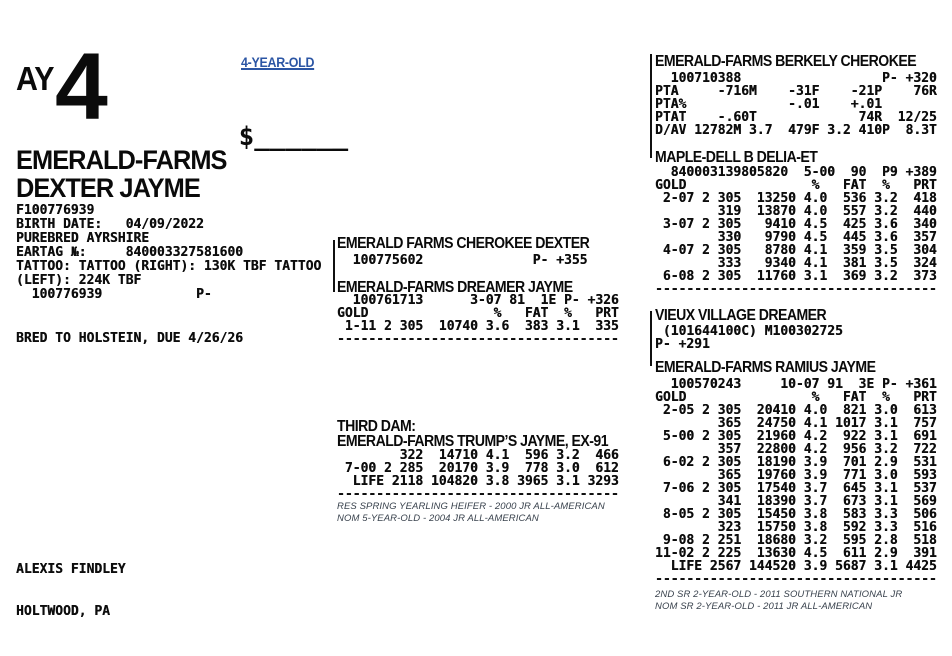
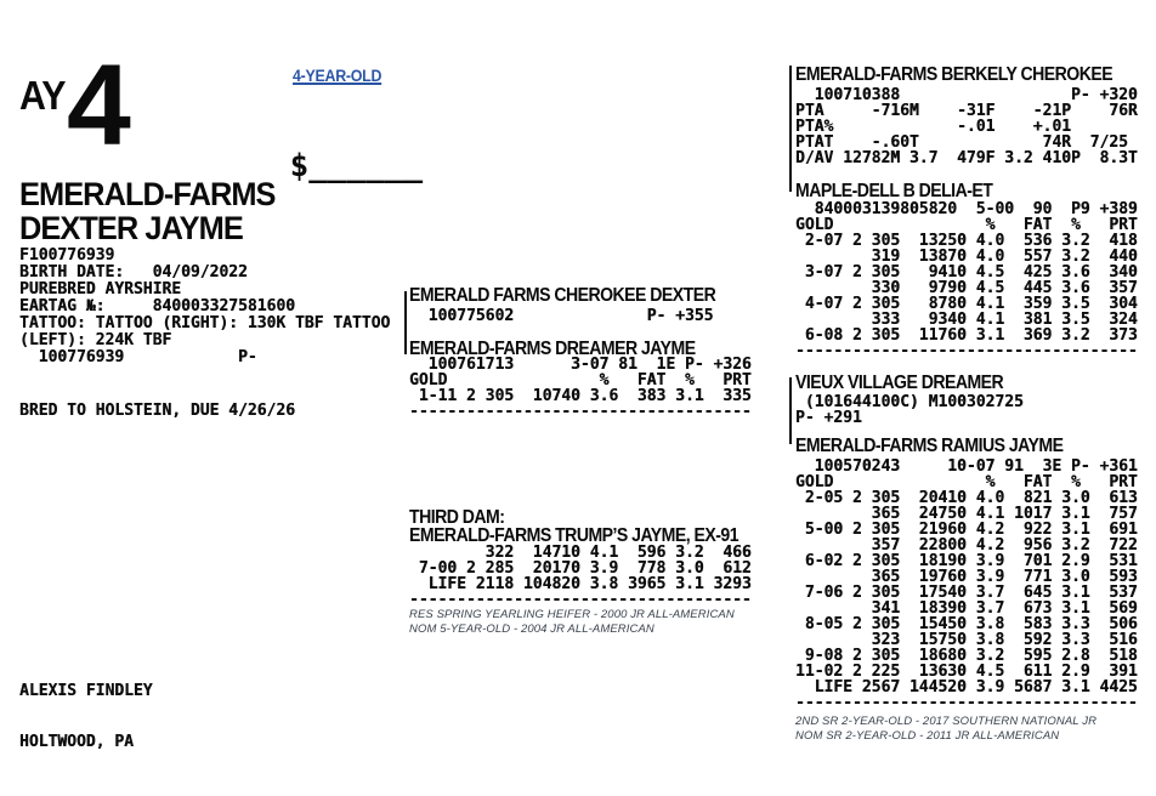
  AY
  4
  4-YEAR-OLD
  $______
  EMERALD-FARMS
  DEXTER JAYME
  F100776939
  BIRTH DATE: 04/09/2022
  PUREBRED AYRSHIRE
  EARTAG №: 840003327581600
  TATTOO: TATTOO (RIGHT): 130K TBF TATTOO
  (LEFT): 224K TBF
  100776939 P-
  BRED TO HOLSTEIN, DUE 4/26/26
  ALEXIS FINDLEY
  HOLTWOOD, PA
  EMERALD FARMS CHEROKEE DEXTER
  100775602 P- +355
  EMERALD-FARMS DREAMER JAYME
  100761713 3-07 81 1E P- +326
  GOLD % FAT % PRT
  1-11 2 305 10740 3.6 383 3.1 335
  ------------------------------------
  THIRD DAM:
  EMERALD-FARMS TRUMP’S JAYME, EX-91
  322 14710 4.1 596 3.2 466
  7-00 2 285 20170 3.9 778 3.0 612
  LIFE 2118 104820 3.8 3965 3.1 3293
  ------------------------------------
  RES SPRING YEARLING HEIFER - 2000 JR ALL-AMERICAN
  NOM 5-YEAR-OLD - 2004 JR ALL-AMERICAN
  EMERALD-FARMS BERKELY CHEROKEE
  100710388 P- +320
  PTA -716M -31F -21P 76R
  PTA% -.01 +.01
- PTAT -.60T 74R 12/25
+ PTAT -.60T 74R 7/25
  D/AV 12782M 3.7 479F 3.2 410P 8.3T
  MAPLE-DELL B DELIA-ET
  840003139805820 5-00 90 P9 +389
  GOLD % FAT % PRT
  2-07 2 305 13250 4.0 536 3.2 418
  319 13870 4.0 557 3.2 440
  3-07 2 305 9410 4.5 425 3.6 340
  330 9790 4.5 445 3.6 357
  4-07 2 305 8780 4.1 359 3.5 304
  333 9340 4.1 381 3.5 324
  6-08 2 305 11760 3.1 369 3.2 373
  ------------------------------------
  VIEUX VILLAGE DREAMER
  (101644100C) M100302725
  P- +291
  EMERALD-FARMS RAMIUS JAYME
  100570243 10-07 91 3E P- +361
  GOLD % FAT % PRT
  2-05 2 305 20410 4.0 821 3.0 613
  365 24750 4.1 1017 3.1 757
  5-00 2 305 21960 4.2 922 3.1 691
  357 22800 4.2 956 3.2 722
  6-02 2 305 18190 3.9 701 2.9 531
  365 19760 3.9 771 3.0 593
  7-06 2 305 17540 3.7 645 3.1 537
  341 18390 3.7 673 3.1 569
  8-05 2 305 15450 3.8 583 3.3 506
  323 15750 3.8 592 3.3 516
- 9-08 2 251 18680 3.2 595 2.8 518
+ 9-08 2 305 18680 3.2 595 2.8 518
  11-02 2 225 13630 4.5 611 2.9 391
  LIFE 2567 144520 3.9 5687 3.1 4425
  ------------------------------------
- 2ND SR 2-YEAR-OLD - 2011 SOUTHERN NATIONAL JR
+ 2ND SR 2-YEAR-OLD - 2017 SOUTHERN NATIONAL JR
  NOM SR 2-YEAR-OLD - 2011 JR ALL-AMERICAN
